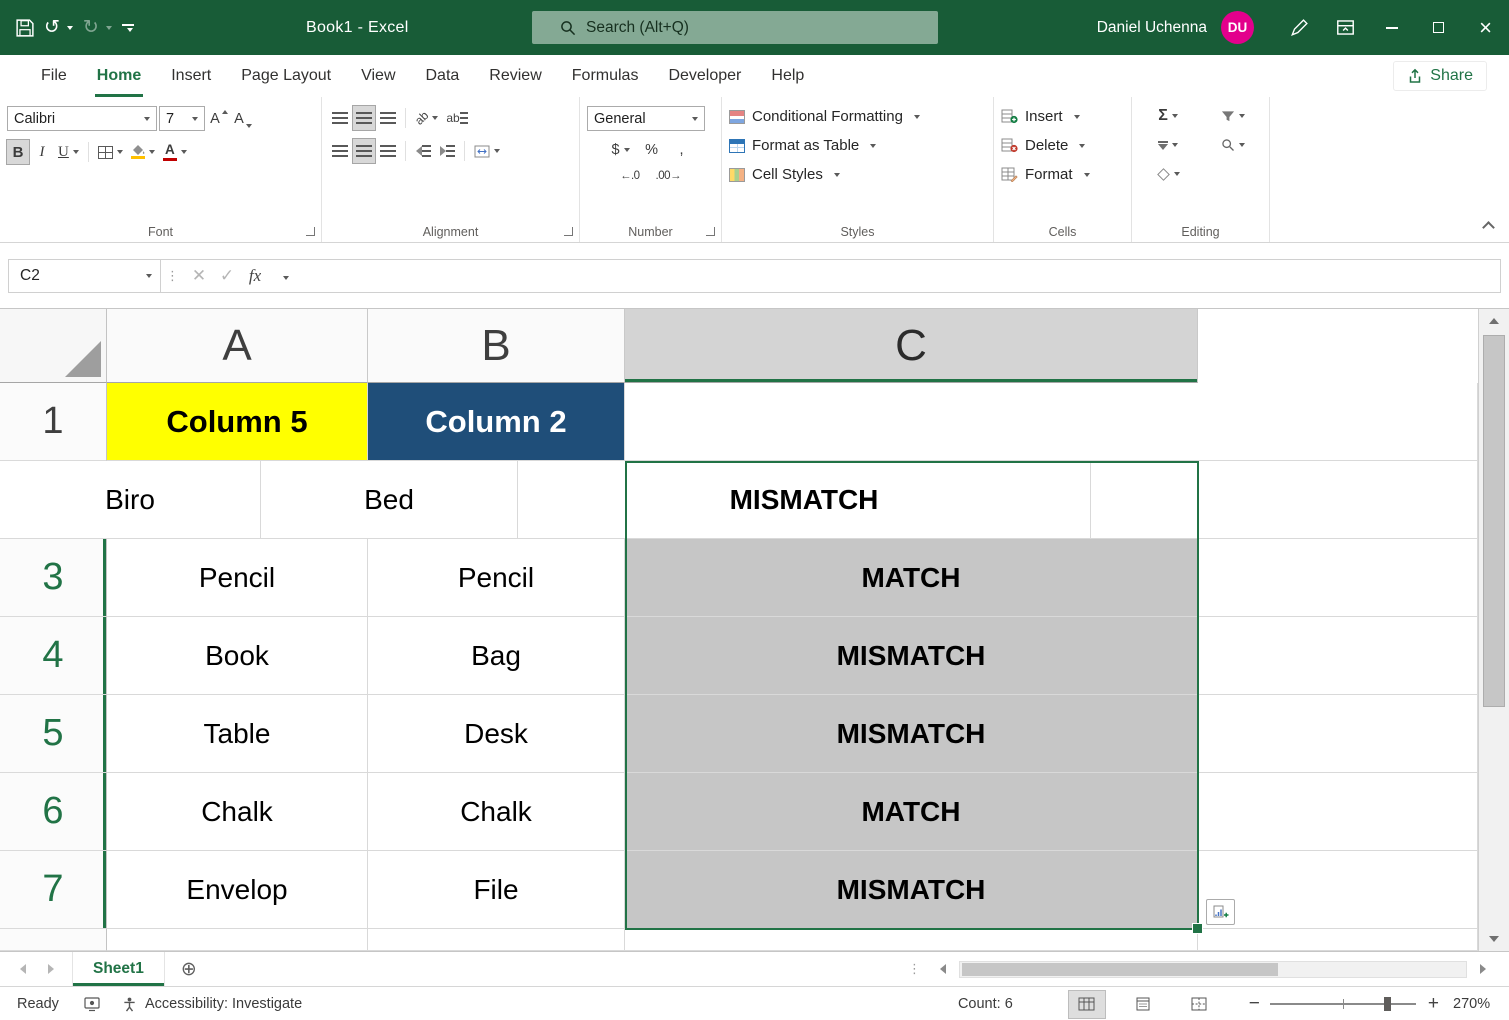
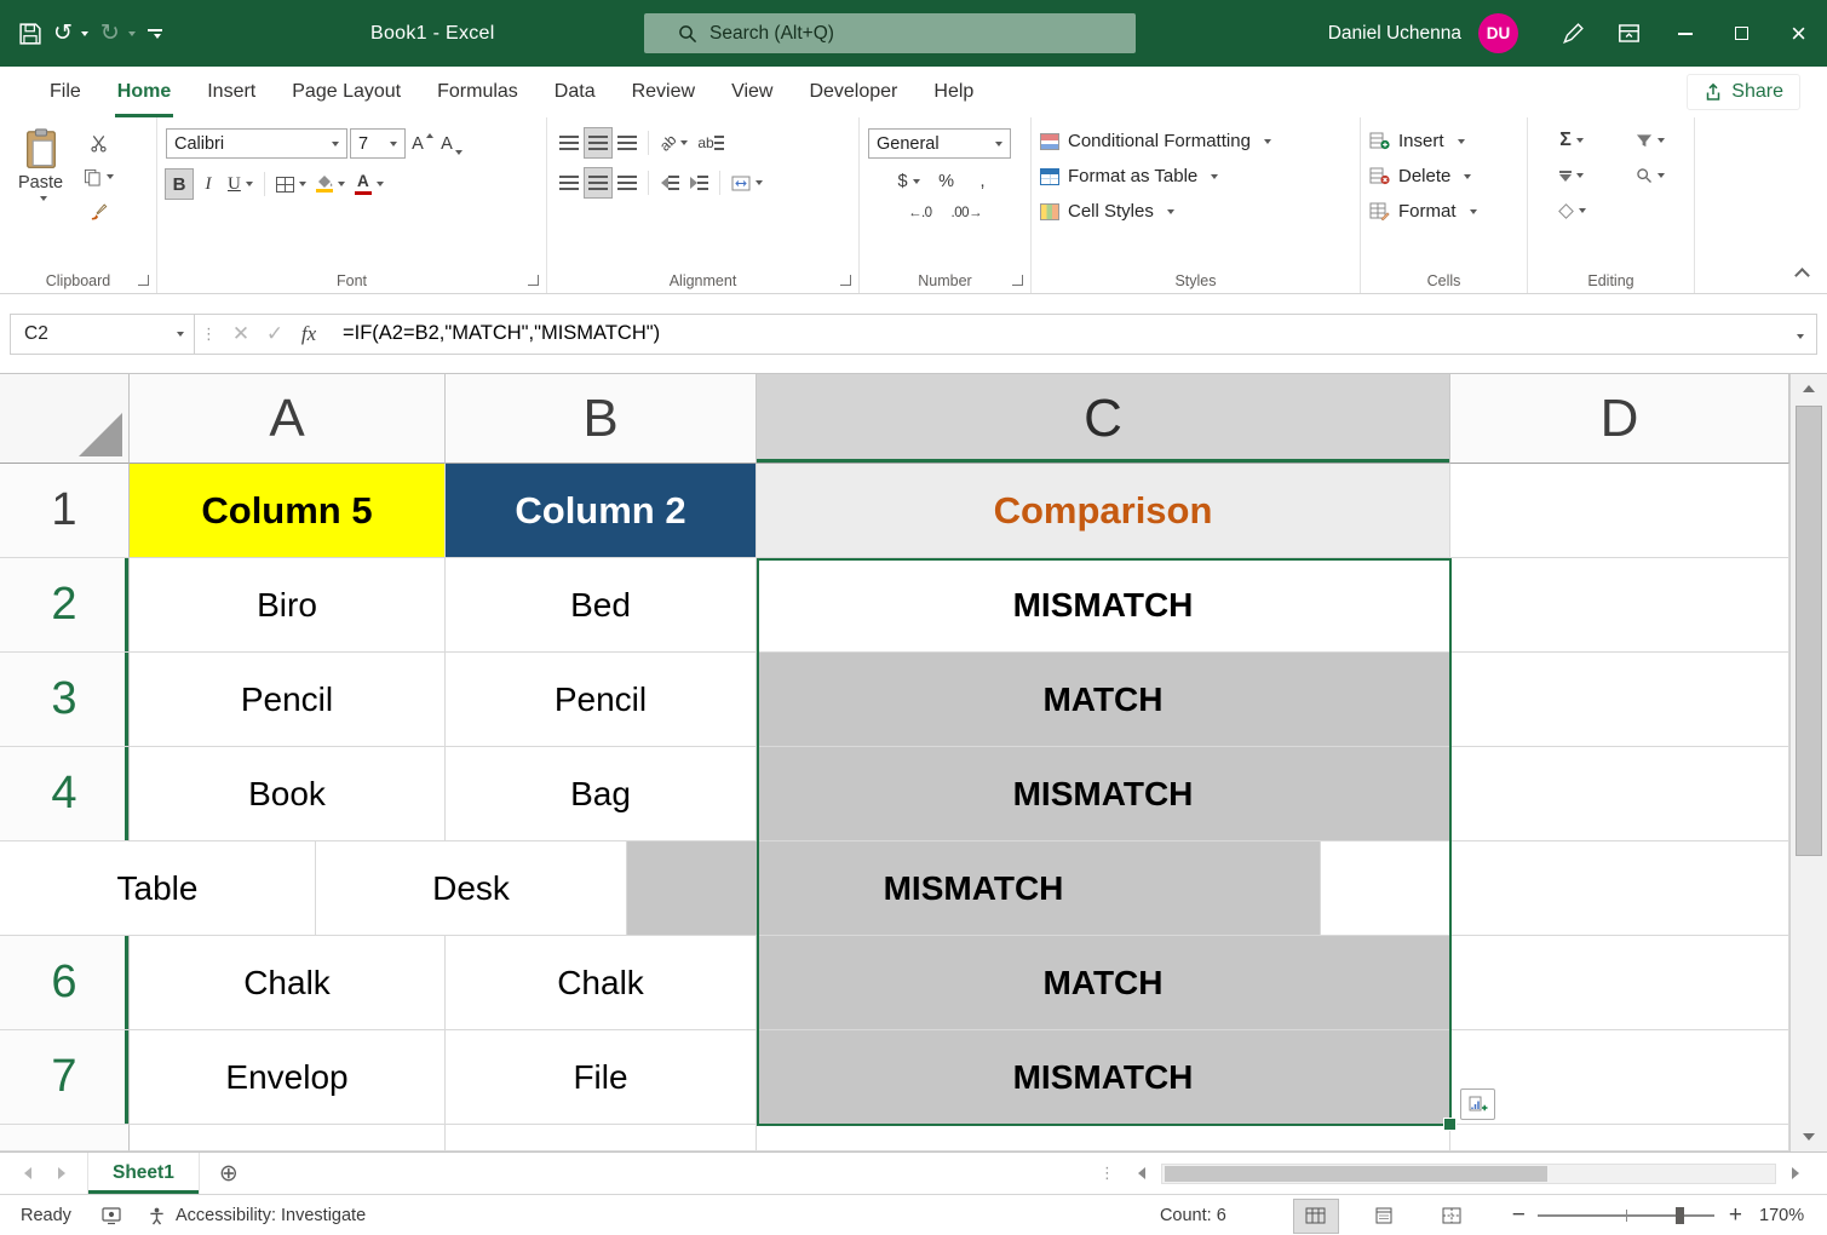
  ↺
  ↻
  Book1 - Excel
  Search (Alt+Q)
  Daniel Uchenna
  DU
  ×
  File
  Home
  Insert
  Page Layout
- View
+ Formulas
  Data
  Review
- Formulas
+ View
  Developer
  Help
  Share
+ Paste
+ Clipboard
  Calibri
  7
  A
  A
  B
  I
  U
  A
  Font
  ab
  Alignment
  General
  $
  %
  ,
  ←.0
  .00→
  Number
  Conditional Formatting
  Format as Table
  Cell Styles
  Styles
  Insert
  Delete
  Format
  Cells
  Σ
  Editing
  C2
  ⋮
  ✕
  ✓
  fx
+ =IF(A2=B2,"MATCH","MISMATCH")
  A
  B
  C
+ D
  1
  Column 5
  Column 2
+ Comparison
+ 2
  Biro
  Bed
  3
  Pencil
  Pencil
  4
  Book
  Bag
- 5
  Table
  Desk
  6
  Chalk
  Chalk
  7
  Envelop
  File
  Sheet1
  ⊕
  ⋮
  Ready
  Accessibility: Investigate
  Count: 6
  −
  +
- 270%
+ 170%
